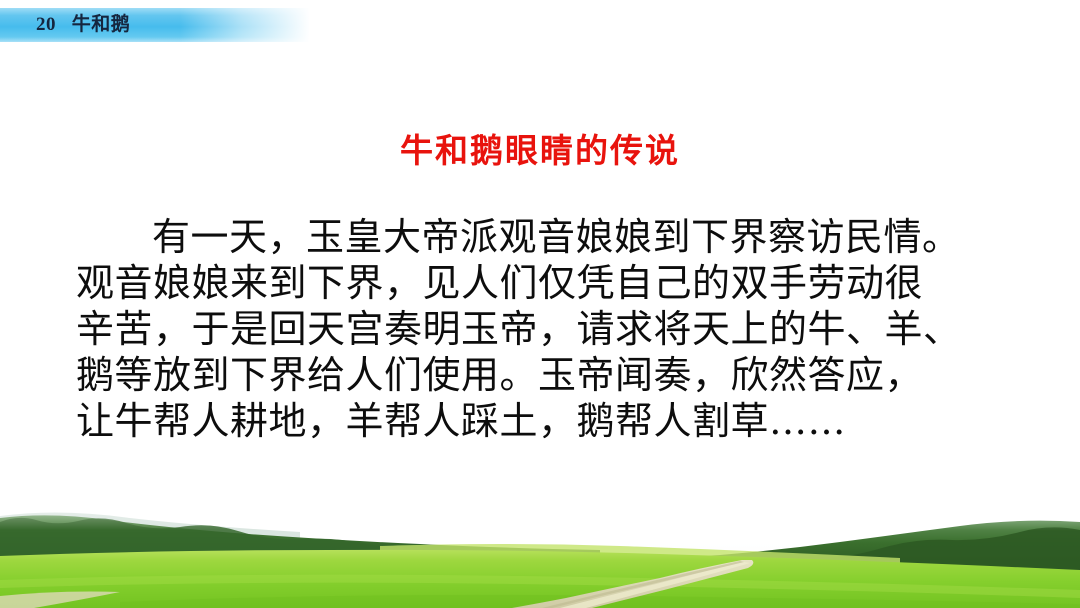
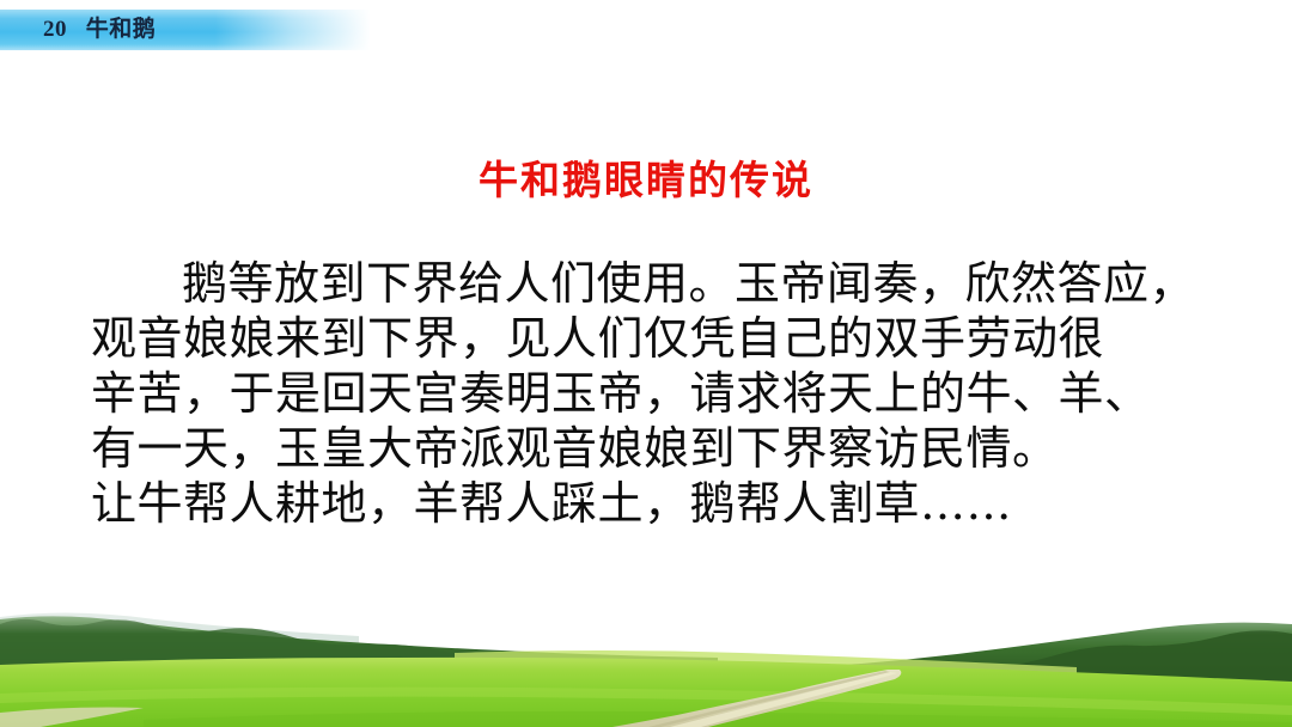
  20 牛和鹅
  牛和鹅眼睛的传说
- 有一天，玉皇大帝派观音娘娘到下界察访民情。
+ 鹅等放到下界给人们使用。玉帝闻奏，欣然答应，
  观音娘娘来到下界，见人们仅凭自己的双手劳动很
  辛苦，于是回天宫奏明玉帝，请求将天上的牛、羊、
- 鹅等放到下界给人们使用。玉帝闻奏，欣然答应，
+ 有一天，玉皇大帝派观音娘娘到下界察访民情。
  让牛帮人耕地，羊帮人踩土，鹅帮人割草……
